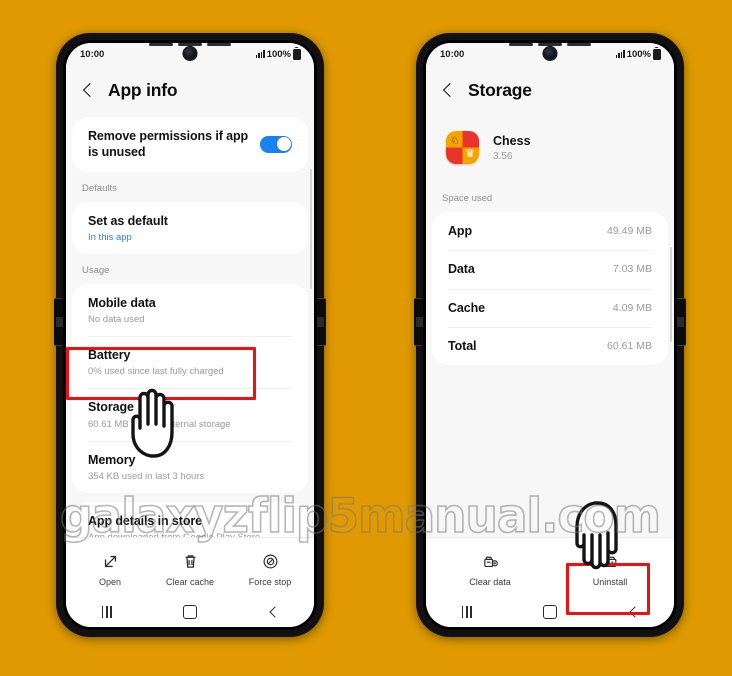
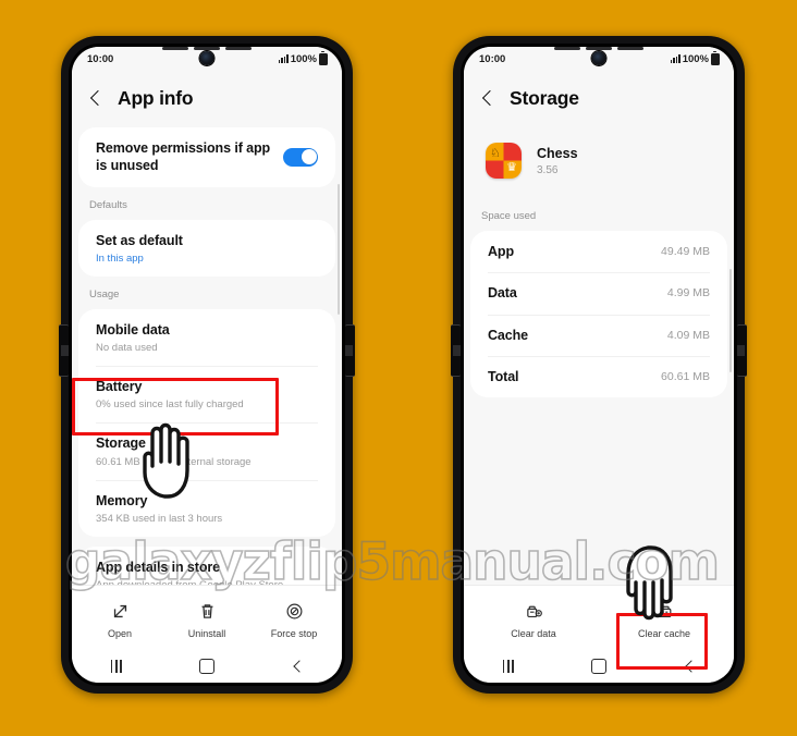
  10:00
  100%
  App info
  Remove permissions if app is unused
  Defaults
  Set as default
  In this app
  Usage
  Mobile data
  No data used
  Battery
  0% used since last fully charged
  Storage
  60.61 MBternal storage
  Memory
  354 KB used in last 3 hours
  App details in store
  Open
- Clear cache
+ Uninstall
  Force stop
  10:00
  100%
  Storage
  ♘
  ♛
  Chess
  3.56
  Space used
  App
  49.49 MB
  Data
- 7.03 MB
+ 4.99 MB
  Cache
  4.09 MB
  Total
  60.61 MB
  Clear data
- Uninstall
+ Clear cache
  galaxyzflip5manual.com
